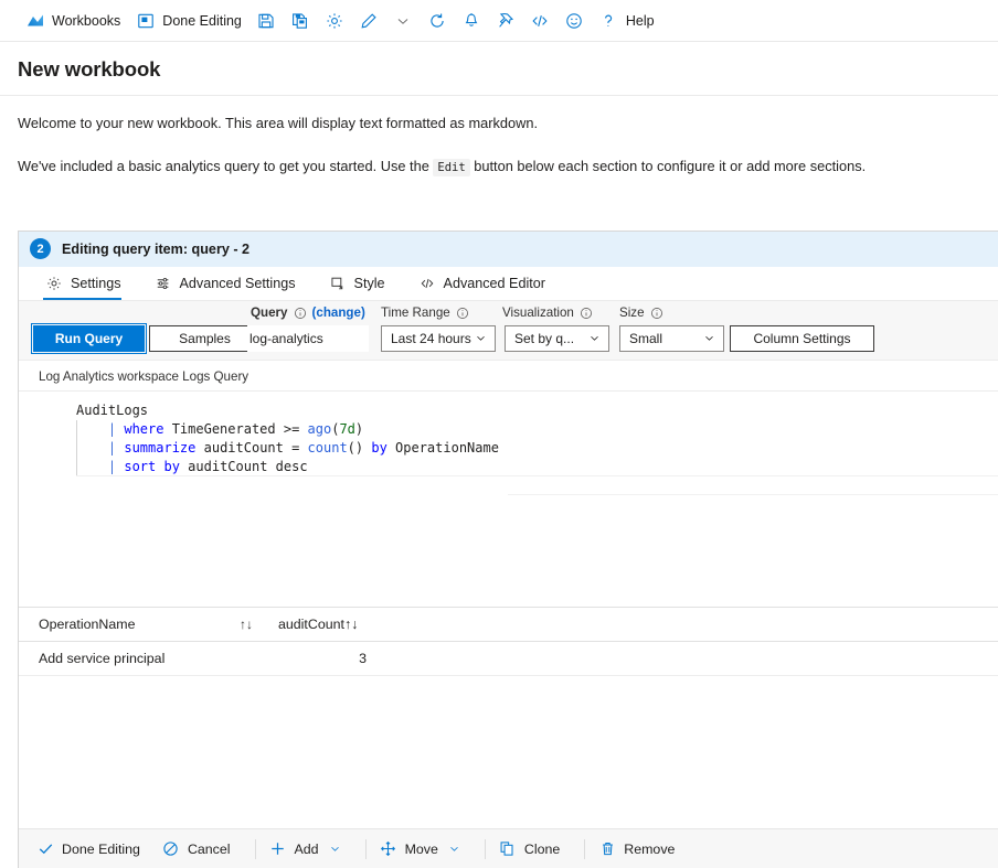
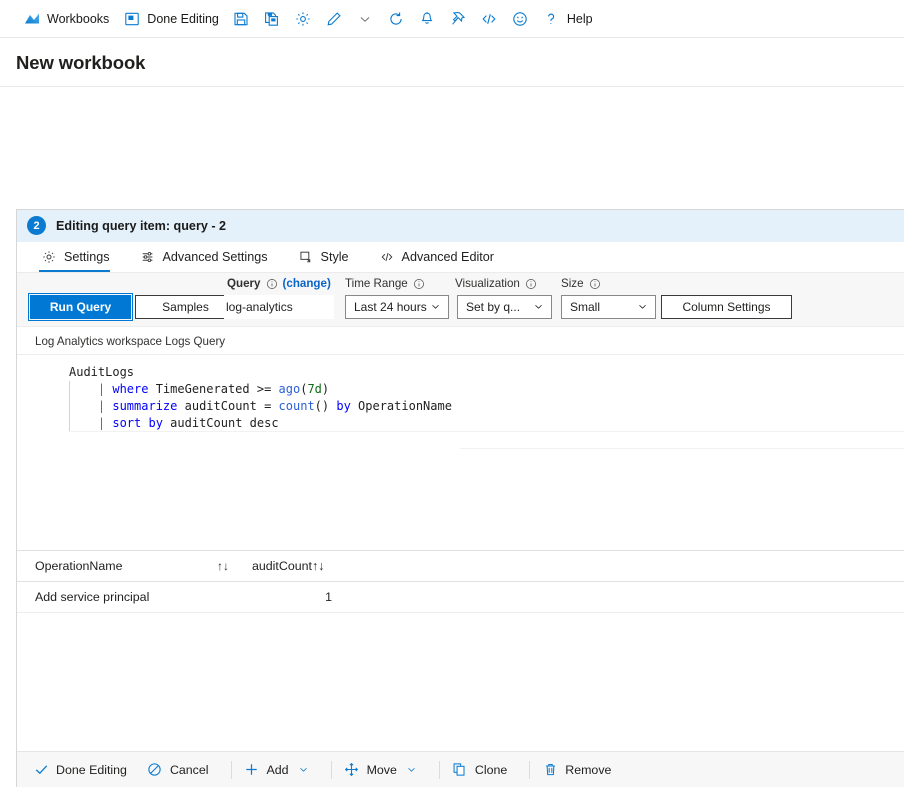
  Workbooks
  Done Editing
  Help
  New workbook
- Welcome to your new workbook. This area will display text formatted as markdown.
- We've included a basic analytics query to get you started. Use the Edit button below each section to configure it or add more sections.
  2
  Editing query item: query - 2
  Settings
  Advanced Settings
  Style
  Advanced Editor
  Query
  (change)
  Time Range
  Visualization
  Size
  Run Query
  Samples
  log-analytics
  Last 24 hours
  Set by q...
  Small
  Column Settings
  Log Analytics workspace Logs Query
  AuditLogs
  | where TimeGenerated >= ago(7d)
  | summarize auditCount = count() by OperationName
  | sort by auditCount desc
  OperationName
  ↑↓
  auditCount
  ↑↓
  Add service principal
- 3
+ 1
  Done Editing
  Cancel
  Add
  Move
  Clone
  Remove
